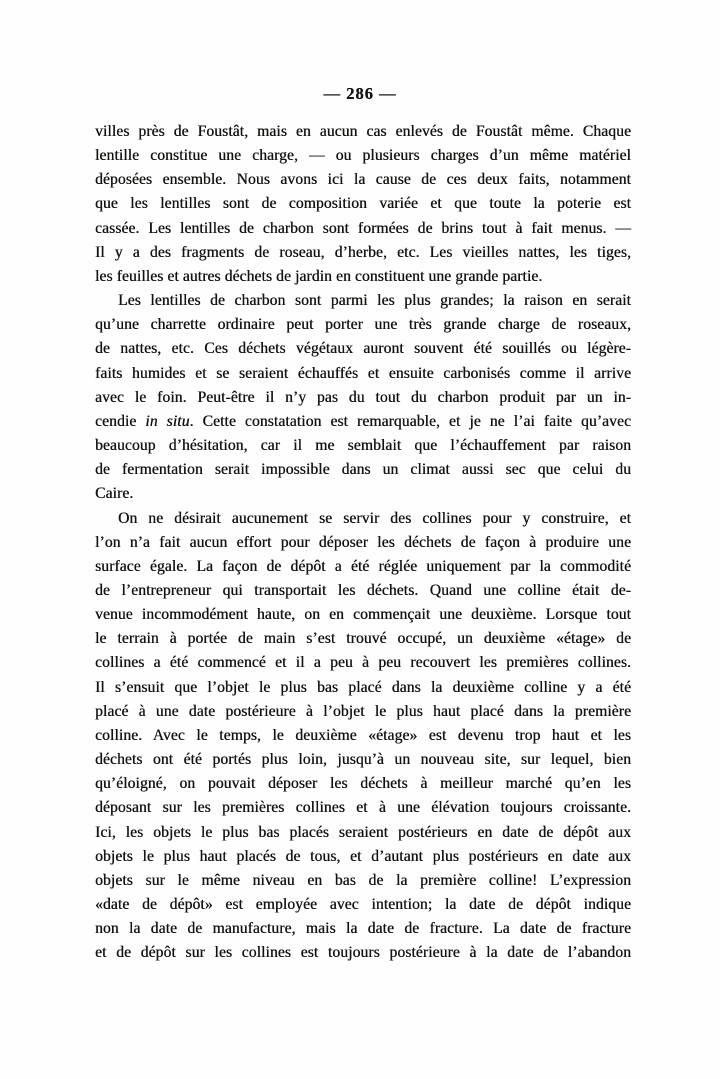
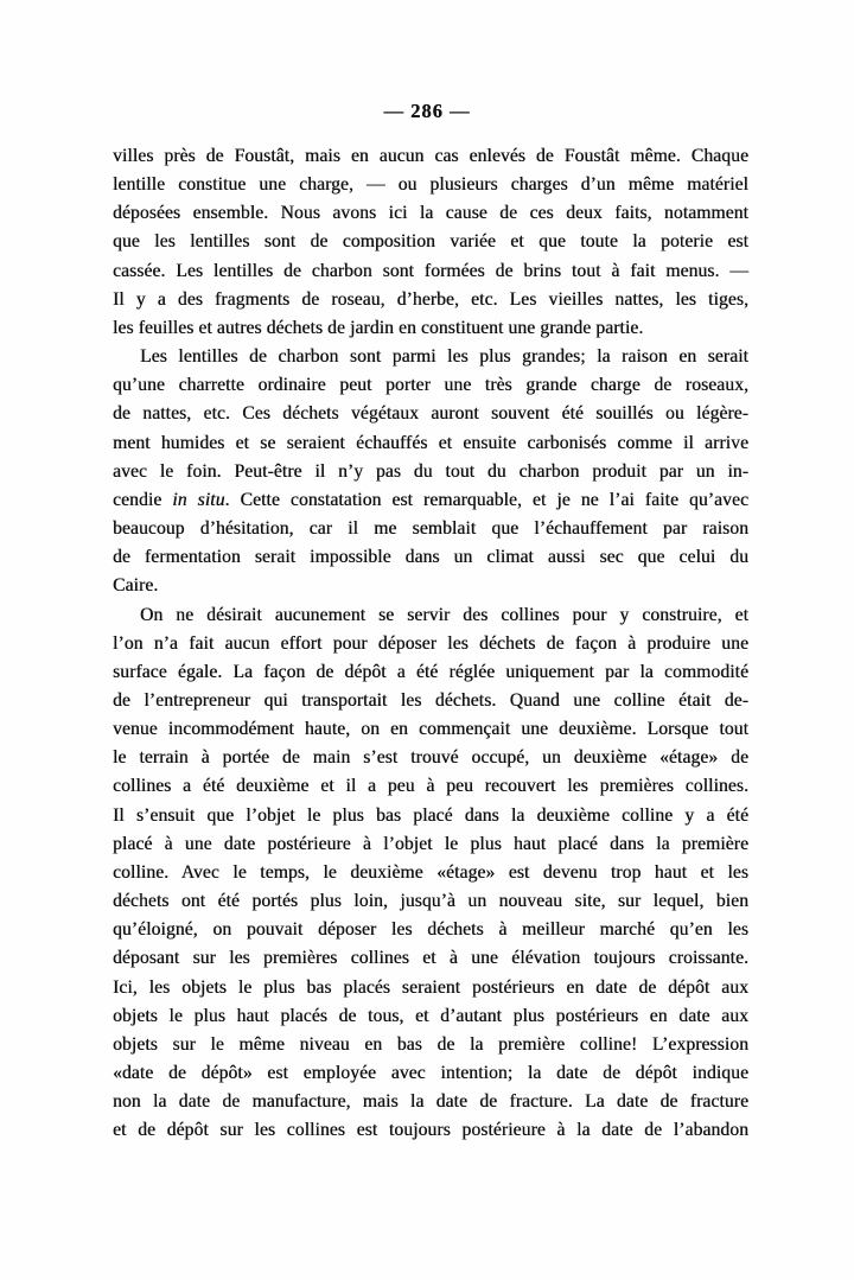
  — 286 —
  villes près de Foustât, mais en aucun cas enlevés de Foustât même. Chaque
  lentille constitue une charge, — ou plusieurs charges d’un même matériel
  déposées ensemble. Nous avons ici la cause de ces deux faits, notamment
  que les lentilles sont de composition variée et que toute la poterie est
  cassée. Les lentilles de charbon sont formées de brins tout à fait menus. —
  Il y a des fragments de roseau, d’herbe, etc. Les vieilles nattes, les tiges,
  les feuilles et autres déchets de jardin en constituent une grande partie.
  Les lentilles de charbon sont parmi les plus grandes; la raison en serait
  qu’une charrette ordinaire peut porter une très grande charge de roseaux,
  de nattes, etc. Ces déchets végétaux auront souvent été souillés ou légère-
- faits humides et se seraient échauffés et ensuite carbonisés comme il arrive
+ ment humides et se seraient échauffés et ensuite carbonisés comme il arrive
  avec le foin. Peut-être il n’y pas du tout du charbon produit par un in-
  cendie in situ. Cette constatation est remarquable, et je ne l’ai faite qu’avec
  beaucoup d’hésitation, car il me semblait que l’échauffement par raison
  de fermentation serait impossible dans un climat aussi sec que celui du
  Caire.
  On ne désirait aucunement se servir des collines pour y construire, et
  l’on n’a fait aucun effort pour déposer les déchets de façon à produire une
  surface égale. La façon de dépôt a été réglée uniquement par la commodité
  de l’entrepreneur qui transportait les déchets. Quand une colline était de-
  venue incommodément haute, on en commençait une deuxième. Lorsque tout
  le terrain à portée de main s’est trouvé occupé, un deuxième «étage» de
- collines a été commencé et il a peu à peu recouvert les premières collines.
+ collines a été deuxième et il a peu à peu recouvert les premières collines.
  Il s’ensuit que l’objet le plus bas placé dans la deuxième colline y a été
  placé à une date postérieure à l’objet le plus haut placé dans la première
  colline. Avec le temps, le deuxième «étage» est devenu trop haut et les
  déchets ont été portés plus loin, jusqu’à un nouveau site, sur lequel, bien
  qu’éloigné, on pouvait déposer les déchets à meilleur marché qu’en les
  déposant sur les premières collines et à une élévation toujours croissante.
  Ici, les objets le plus bas placés seraient postérieurs en date de dépôt aux
  objets le plus haut placés de tous, et d’autant plus postérieurs en date aux
  objets sur le même niveau en bas de la première colline! L’expression
  «date de dépôt» est employée avec intention; la date de dépôt indique
  non la date de manufacture, mais la date de fracture. La date de fracture
  et de dépôt sur les collines est toujours postérieure à la date de l’abandon
